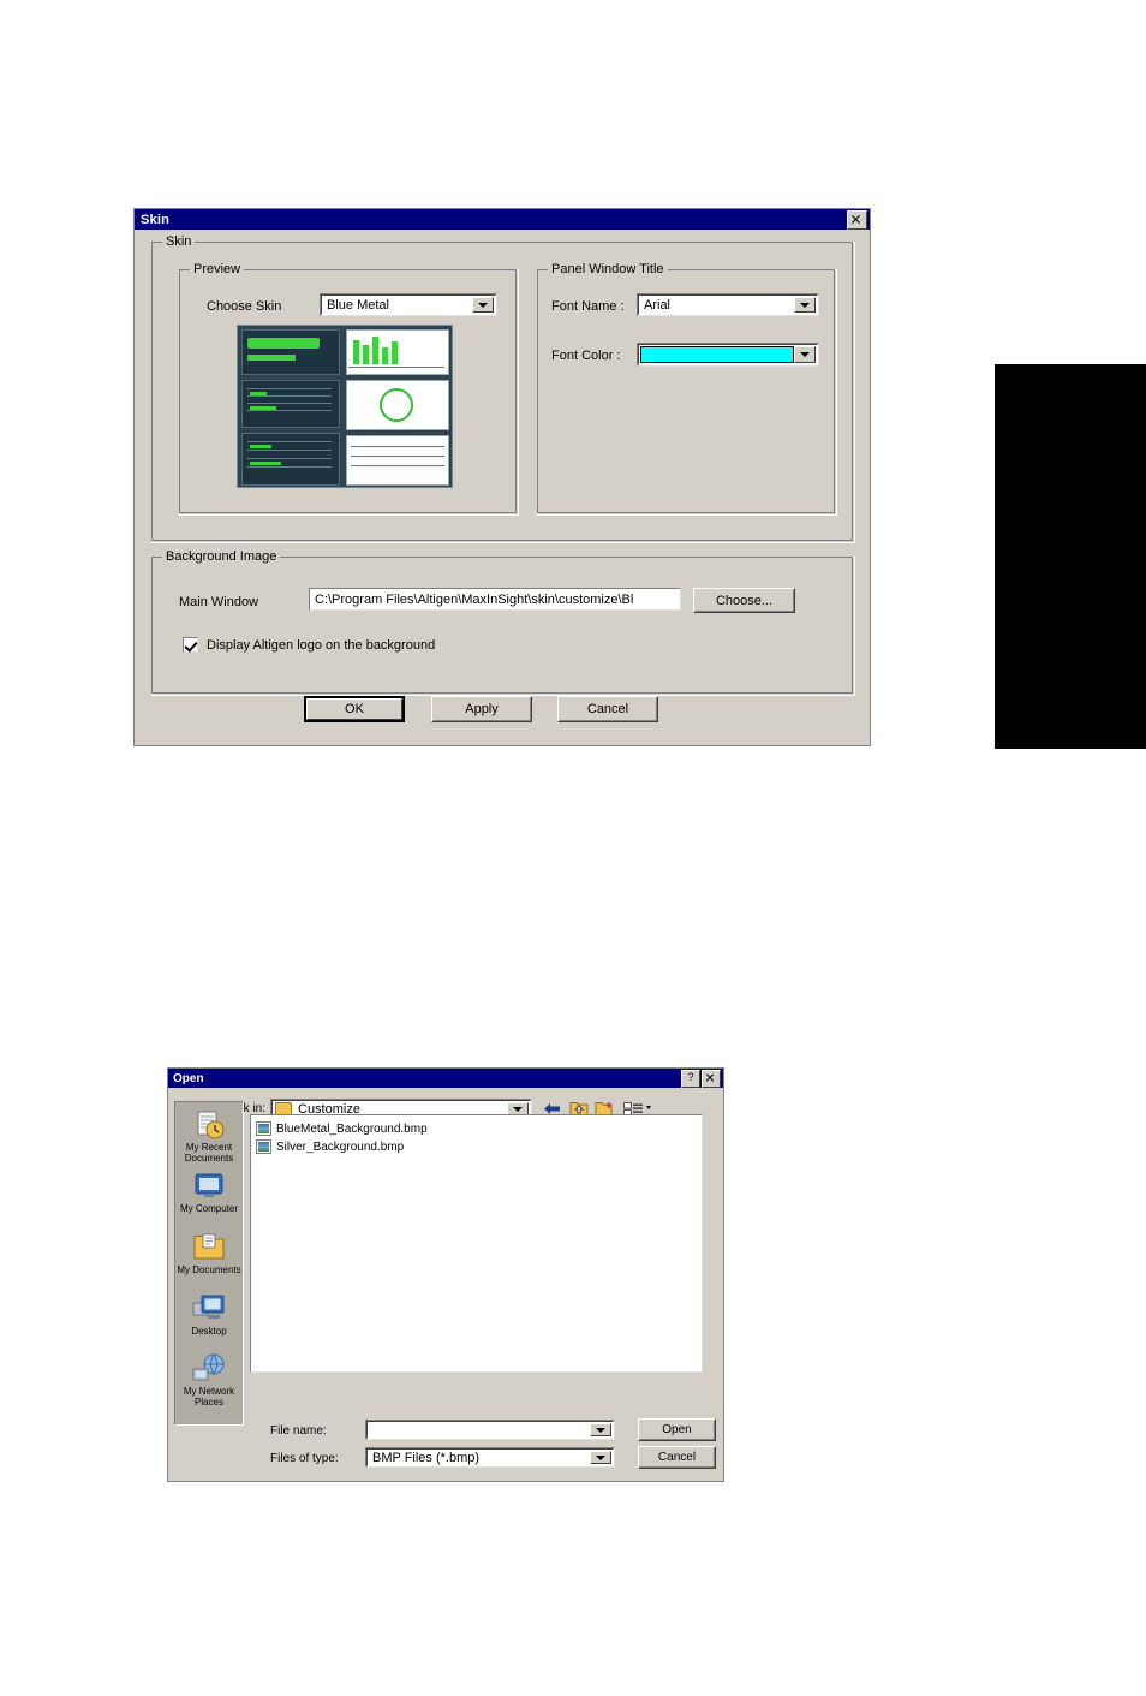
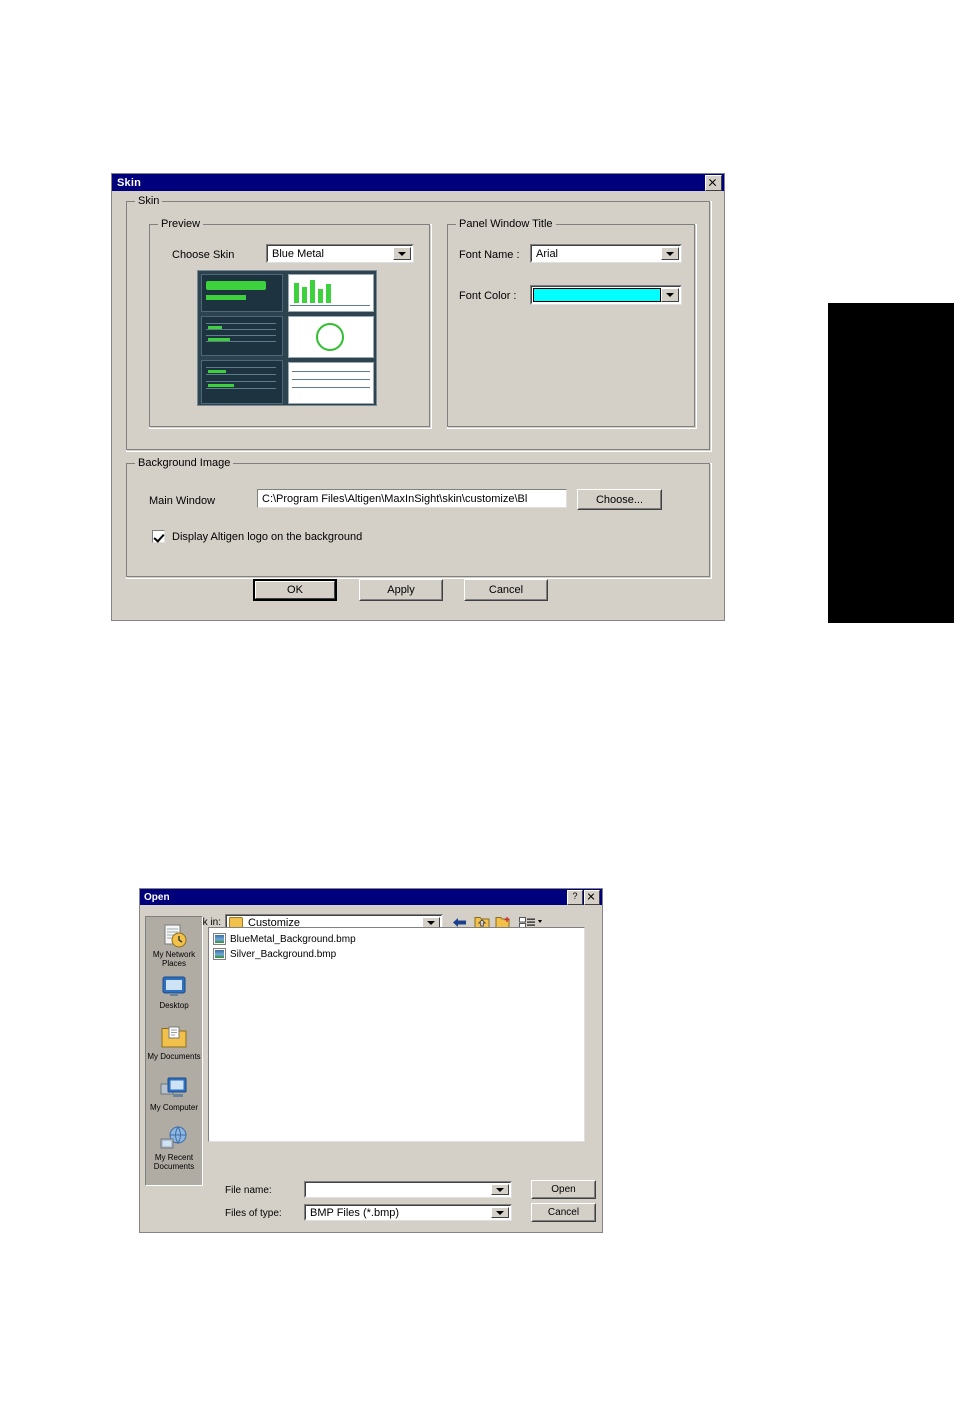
  Skin
  Skin
  Preview
  Choose Skin
  Blue Metal
  Panel Window Title
  Font Name :
  Arial
  Font Color :
  Background Image
  Main Window
  C:\Program Files\Altigen\MaxInSight\skin\customize\Bl
  Choose...
  Display Altigen logo on the background
  OK
  Apply
  Cancel
  Open
  ?
  Customize
- My Recent Documents
+ My Network Places
- My Computer
+ Desktop
  My Documents
- Desktop
+ My Computer
- My Network Places
+ My Recent Documents
  BlueMetal_Background.bmp
  Silver_Background.bmp
  File name:
  Files of type:
  BMP Files (*.bmp)
  Open
  Cancel
